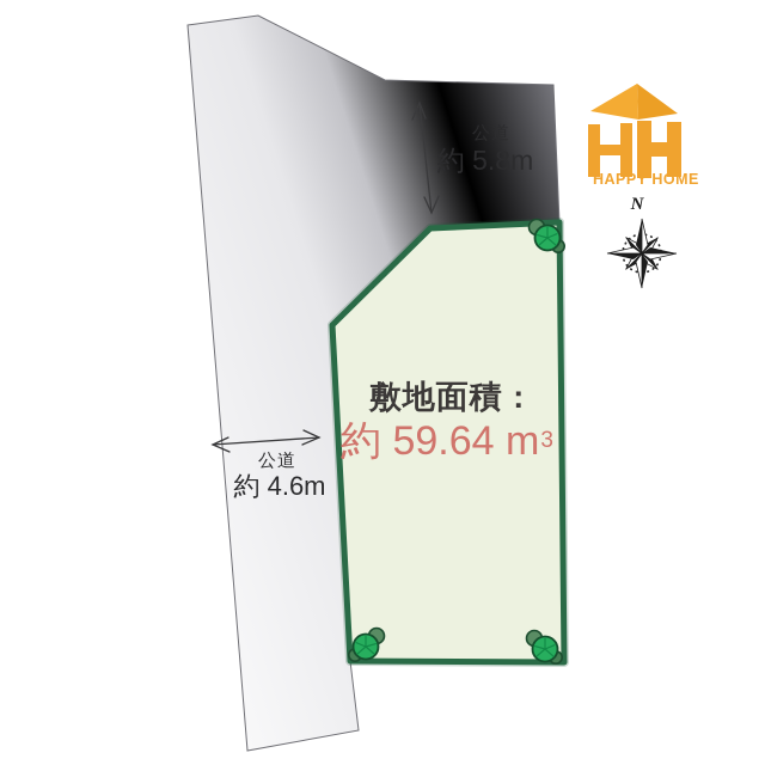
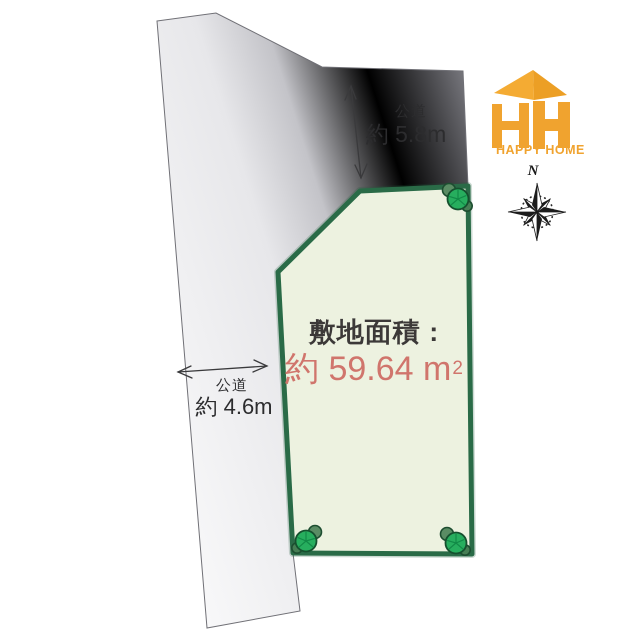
  公道
  約 5.8m
  公道
  約 4.6m
  敷地面積 :
- 約 59.64 m3
+ 約 59.64 m2
  HAPPY HOME
  N
